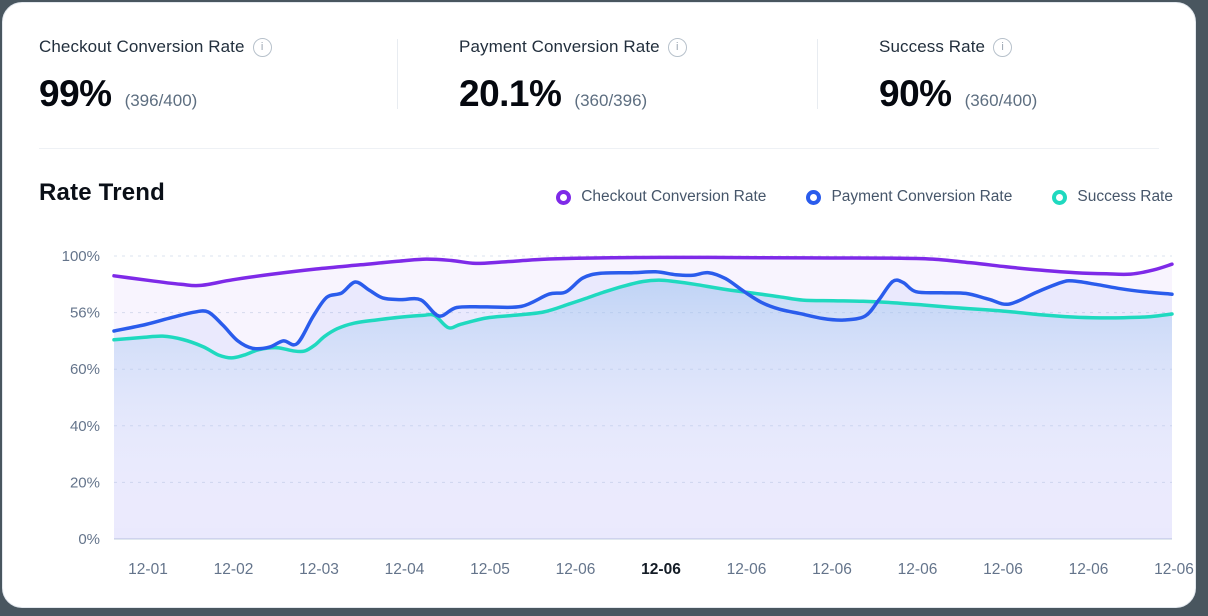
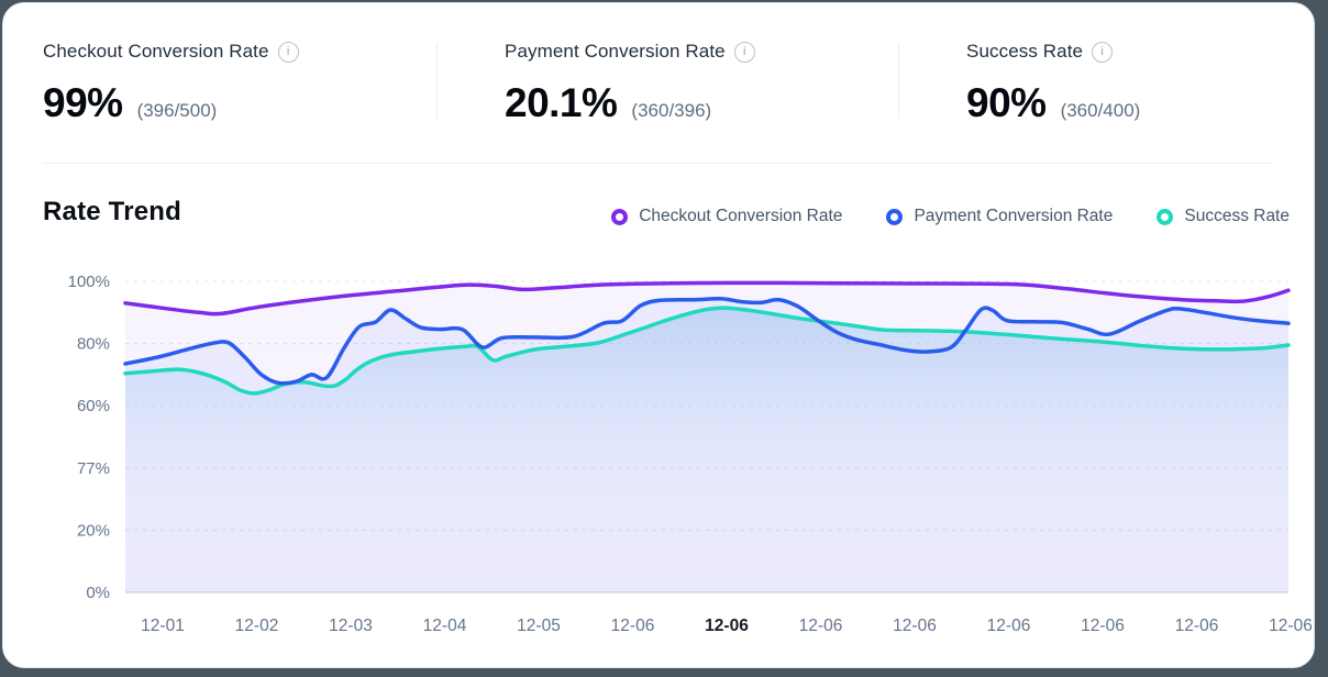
  Checkout Conversion Rate
  i
  99%
- (396/400)
+ (396/500)
  Payment Conversion Rate
  i
  20.1%
  (360/396)
  Success Rate
  i
  90%
  (360/400)
  Rate Trend
  Checkout Conversion Rate
  Payment Conversion Rate
  Success Rate
  100%
- 56%
+ 80%
  60%
- 40%
+ 77%
  20%
  0%
  12-01
  12-02
  12-03
  12-04
  12-05
  12-06
  12-06
  12-06
  12-06
  12-06
  12-06
  12-06
  12-06
